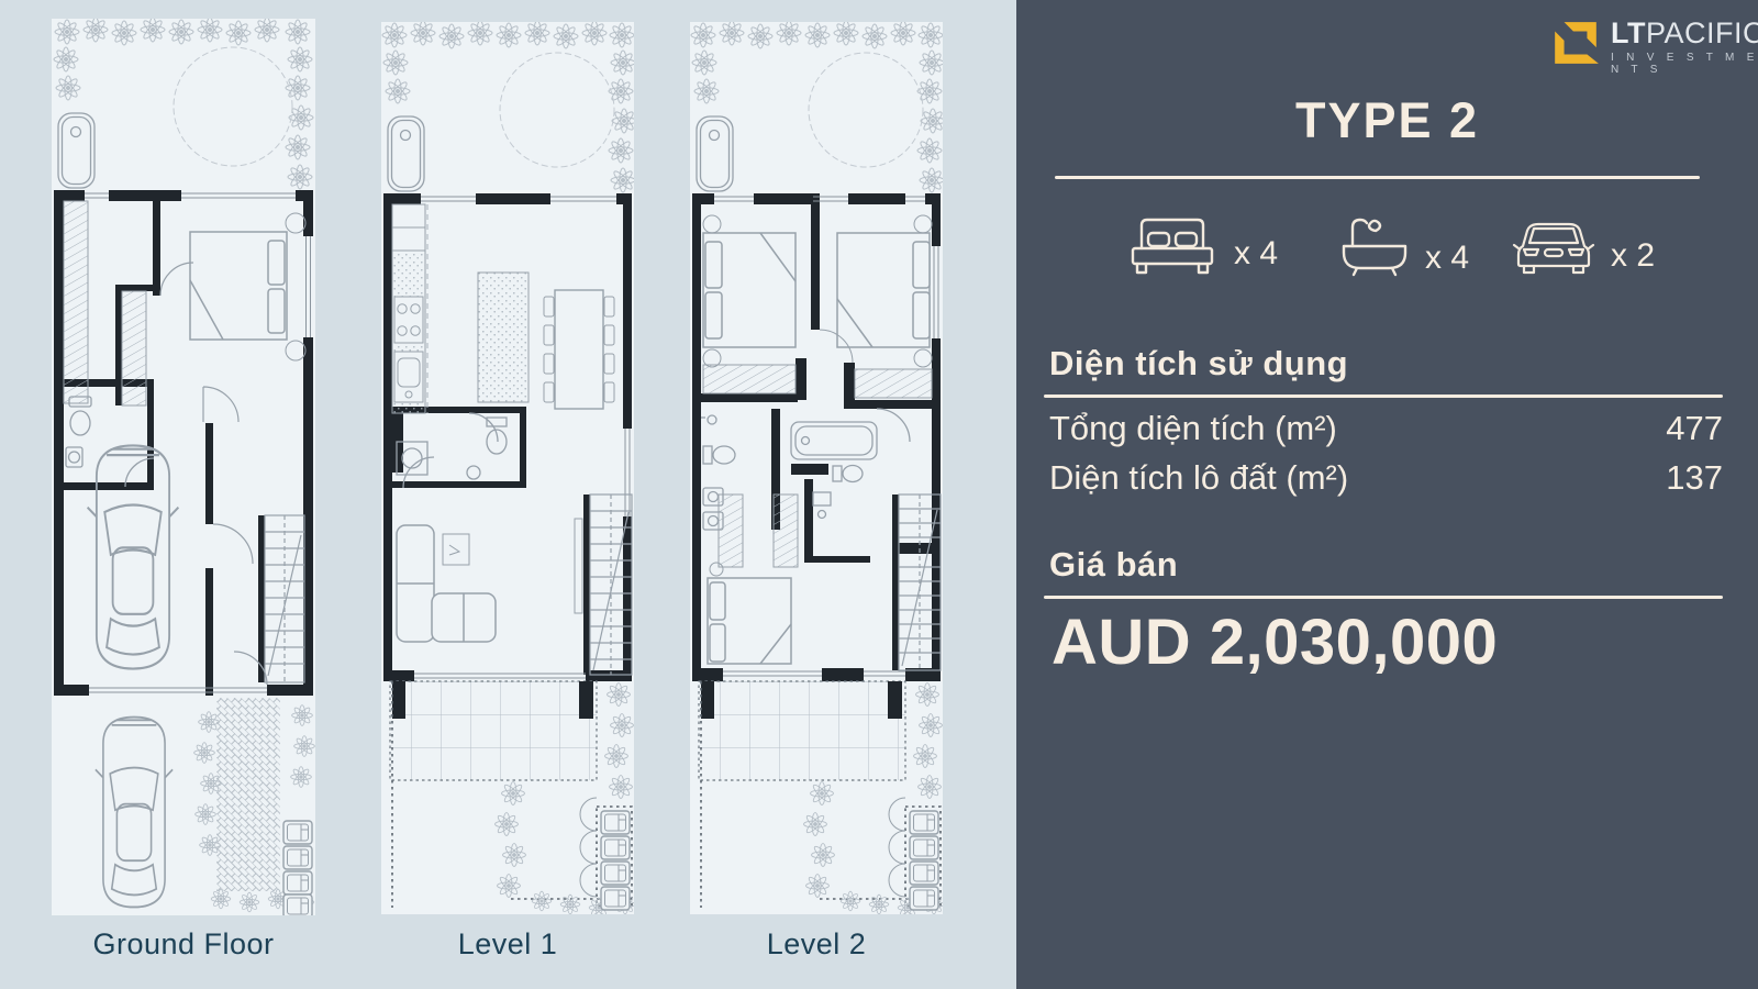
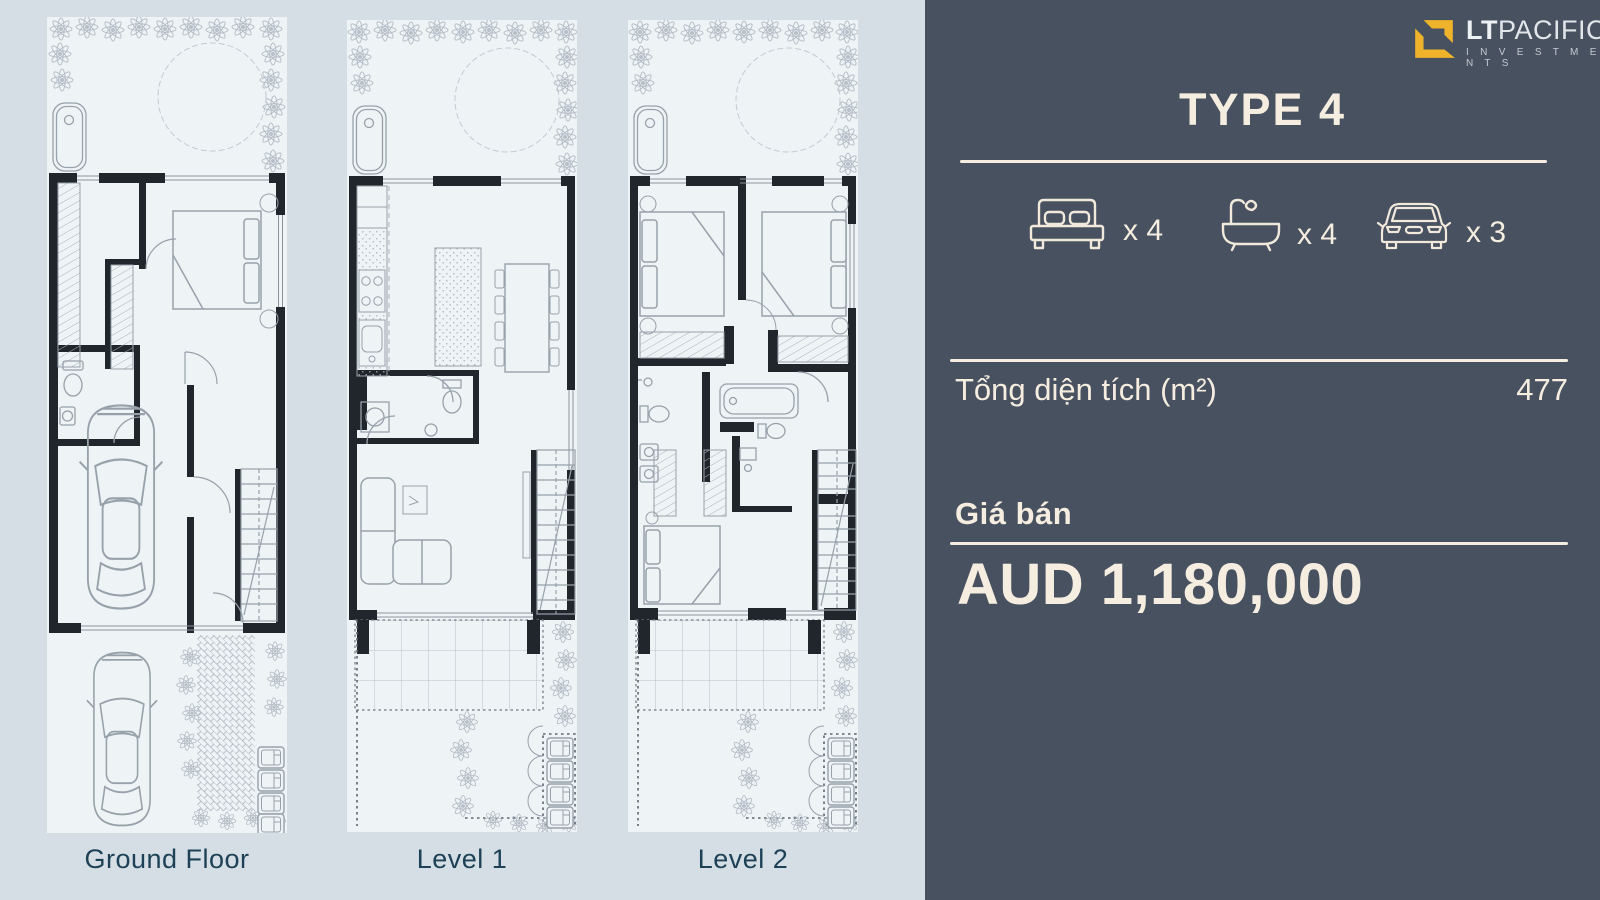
  Ground Floor
  Level 1
  Level 2
  LTPACIFIC
  I N V E S T M E N T S
- TYPE 2
+ TYPE 4
  x 4
  x 4
- x 2
+ x 3
- Diện tích sử dụng
  Tổng diện tích (m²)
  477
- Diện tích lô đất (m²)
- 137
  Giá bán
- AUD 2,030,000
+ AUD 1,180,000
